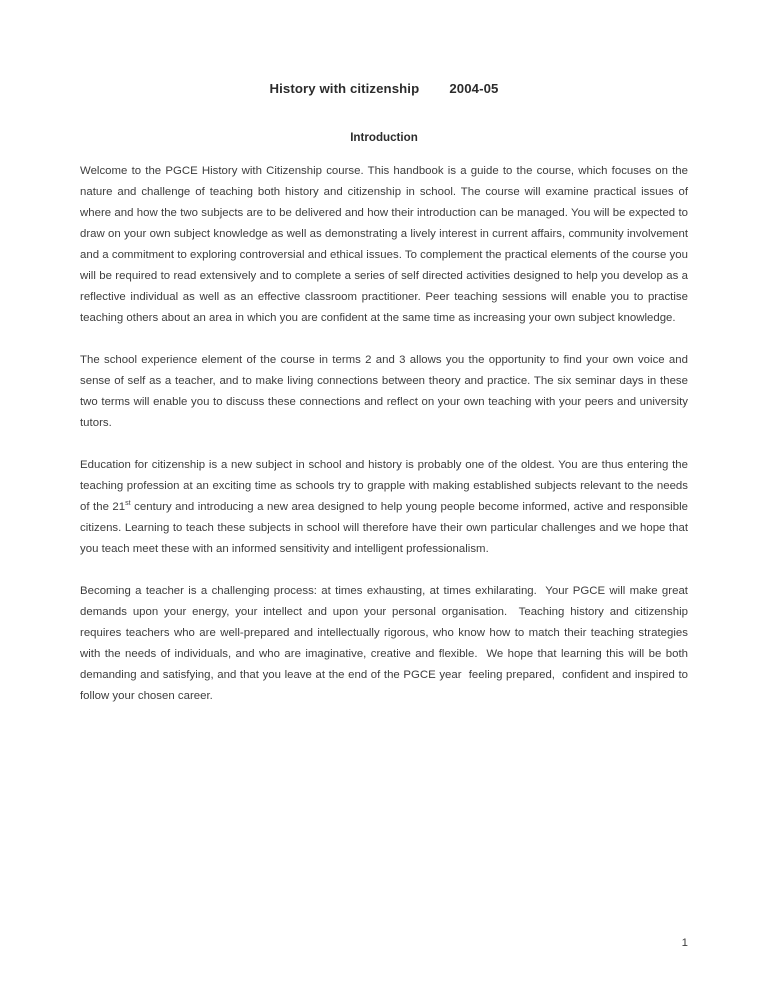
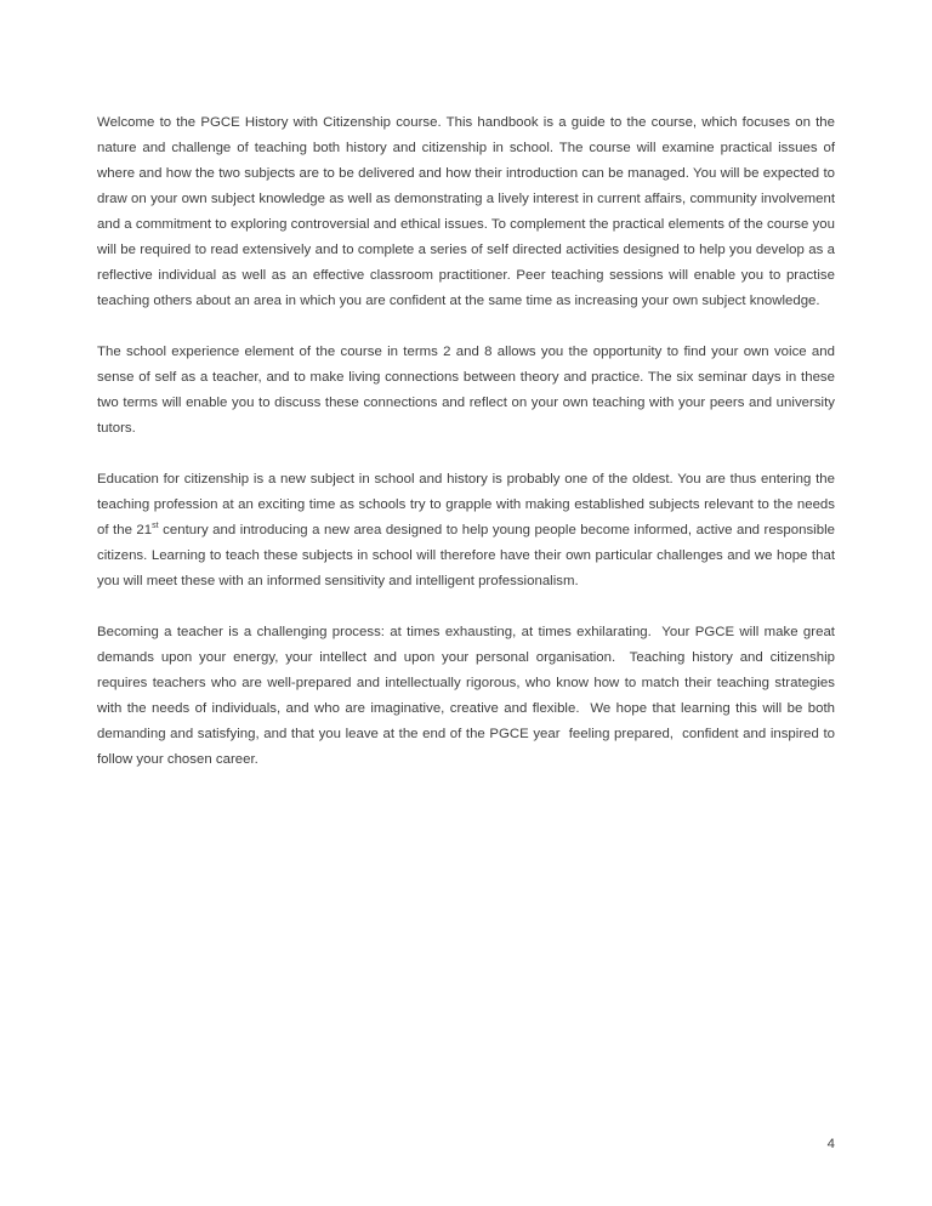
- History with citizenship 2004-05
- Introduction
  Welcome to the PGCE History with Citizenship course. This handbook is a guide to the course, which focuses on the nature and challenge of teaching both history and citizenship in school. The course will examine practical issues of where and how the two subjects are to be delivered and how their introduction can be managed. You will be expected to draw on your own subject knowledge as well as demonstrating a lively interest in current affairs, community involvement and a commitment to exploring controversial and ethical issues. To complement the practical elements of the course you will be required to read extensively and to complete a series of self directed activities designed to help you develop as a reflective individual as well as an effective classroom practitioner. Peer teaching sessions will enable you to practise teaching others about an area in which you are confident at the same time as increasing your own subject knowledge.
- The school experience element of the course in terms 2 and 3 allows you the opportunity to find your own voice and sense of self as a teacher, and to make living connections between theory and practice. The six seminar days in these two terms will enable you to discuss these connections and reflect on your own teaching with your peers and university tutors.
+ The school experience element of the course in terms 2 and 8 allows you the opportunity to find your own voice and sense of self as a teacher, and to make living connections between theory and practice. The six seminar days in these two terms will enable you to discuss these connections and reflect on your own teaching with your peers and university tutors.
- Education for citizenship is a new subject in school and history is probably one of the oldest. You are thus entering the teaching profession at an exciting time as schools try to grapple with making established subjects relevant to the needs of the 21 century and introducing a new area designed to help young people become informed, active and responsible citizens. Learning to teach these subjects in school will therefore have their own particular challenges and we hope that you teach meet these with an informed sensitivity and intelligent professionalism.
+ Education for citizenship is a new subject in school and history is probably one of the oldest. You are thus entering the teaching profession at an exciting time as schools try to grapple with making established subjects relevant to the needs of the 21 century and introducing a new area designed to help young people become informed, active and responsible citizens. Learning to teach these subjects in school will therefore have their own particular challenges and we hope that you will meet these with an informed sensitivity and intelligent professionalism.
  Becoming a teacher is a challenging process: at times exhausting, at times exhilarating. Your PGCE will make great demands upon your energy, your intellect and upon your personal organisation. Teaching history and citizenship requires teachers who are well-prepared and intellectually rigorous, who know how to match their teaching strategies with the needs of individuals, and who are imaginative, creative and flexible. We hope that learning this will be both demanding and satisfying, and that you leave at the end of the PGCE year feeling prepared, confident and inspired to follow your chosen career.
- 1
+ 4
